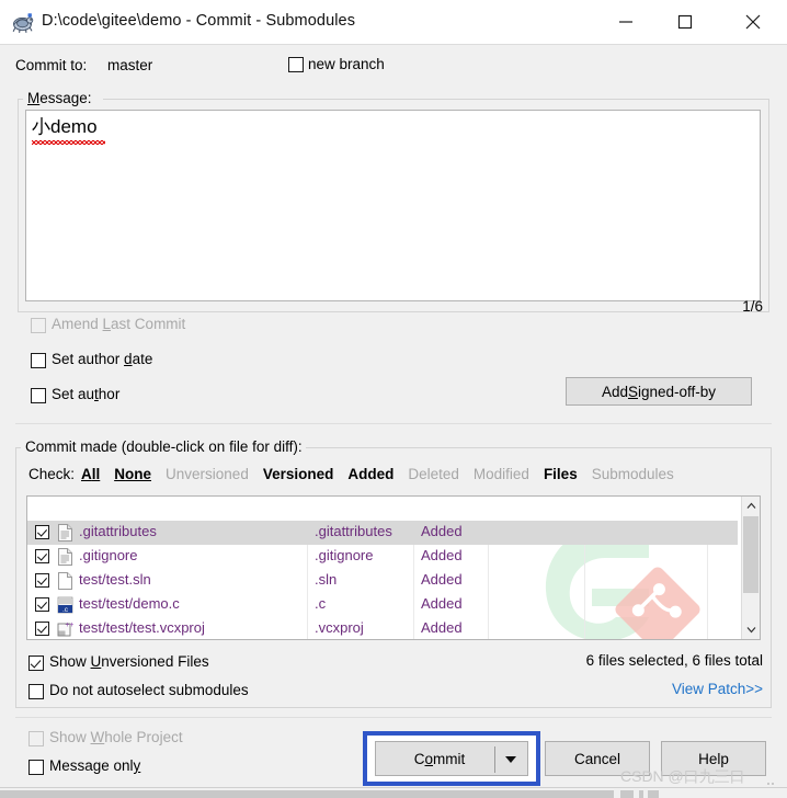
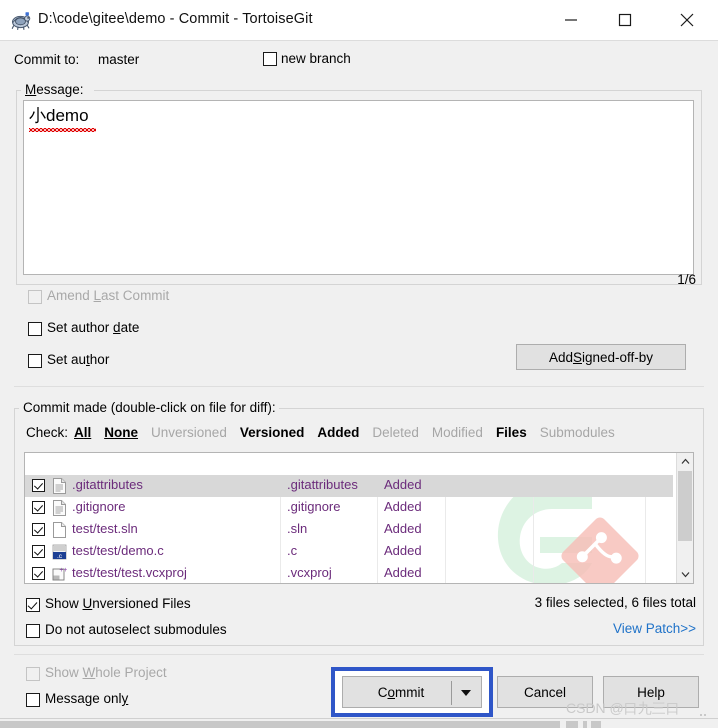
- D:\code\gitee\demo - Commit - Submodules
+ D:\code\gitee\demo - Commit - TortoiseGit
  Commit to:
  master
  new branch
  Message:
  小demo
  1/6
  Amend Last Commit
  Set author date
  Set author
  Add
  S
  igned-off-by
  Commit made (double-click on file for diff):
  Check:
  All None Unversioned Versioned Added Deleted Modified Files Submodules
  .gitattributes
  .gitattributes
  Added
  .gitignore
  .gitignore
  Added
  test/test.sln
  .sln
  Added
  test/test/demo.c
  .c
  Added
  test/test/test.vcxproj
  .vcxproj
  Added
  Show Unversioned Files
  Do not autoselect submodules
- 6 files selected, 6 files total
+ 3 files selected, 6 files total
  View Patch>>
  Show Whole Project
  Message only
  Commit
  Cancel
  Help
  CSDN @口九三口
